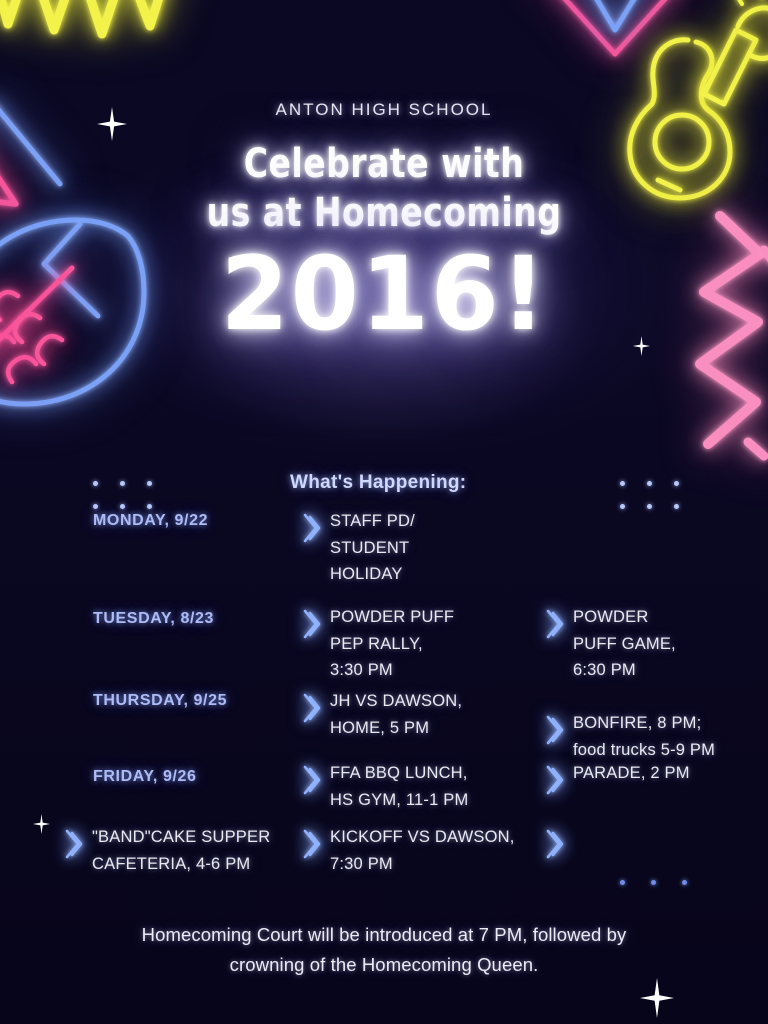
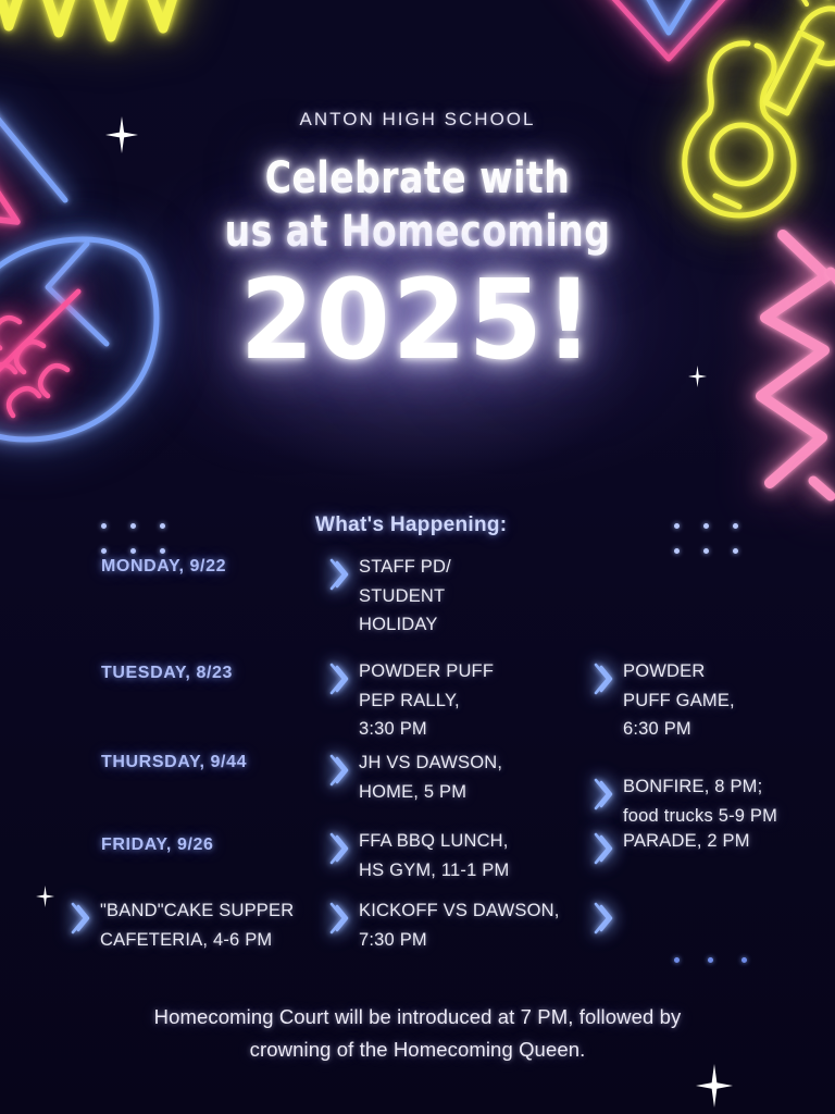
  ANTON HIGH SCHOOL
  Celebrate with
  us at Homecoming
- 2016!
+ 2025!
  What's Happening:
  MONDAY, 9/22
  STAFF PD/
  STUDENT
  HOLIDAY
  TUESDAY, 8/23
  POWDER PUFF
  PEP RALLY,
  3:30 PM
  POWDER
  PUFF GAME,
  6:30 PM
- THURSDAY, 9/25
+ THURSDAY, 9/44
  JH VS DAWSON,
  HOME, 5 PM
  BONFIRE, 8 PM;
  food trucks 5-9 PM
  FRIDAY, 9/26
  FFA BBQ LUNCH,
  HS GYM, 11-1 PM
  PARADE, 2 PM
  "BAND"CAKE SUPPER
  CAFETERIA, 4-6 PM
  KICKOFF VS DAWSON,
  7:30 PM
  Homecoming Court will be introduced at 7 PM, followed by
  crowning of the Homecoming Queen.
